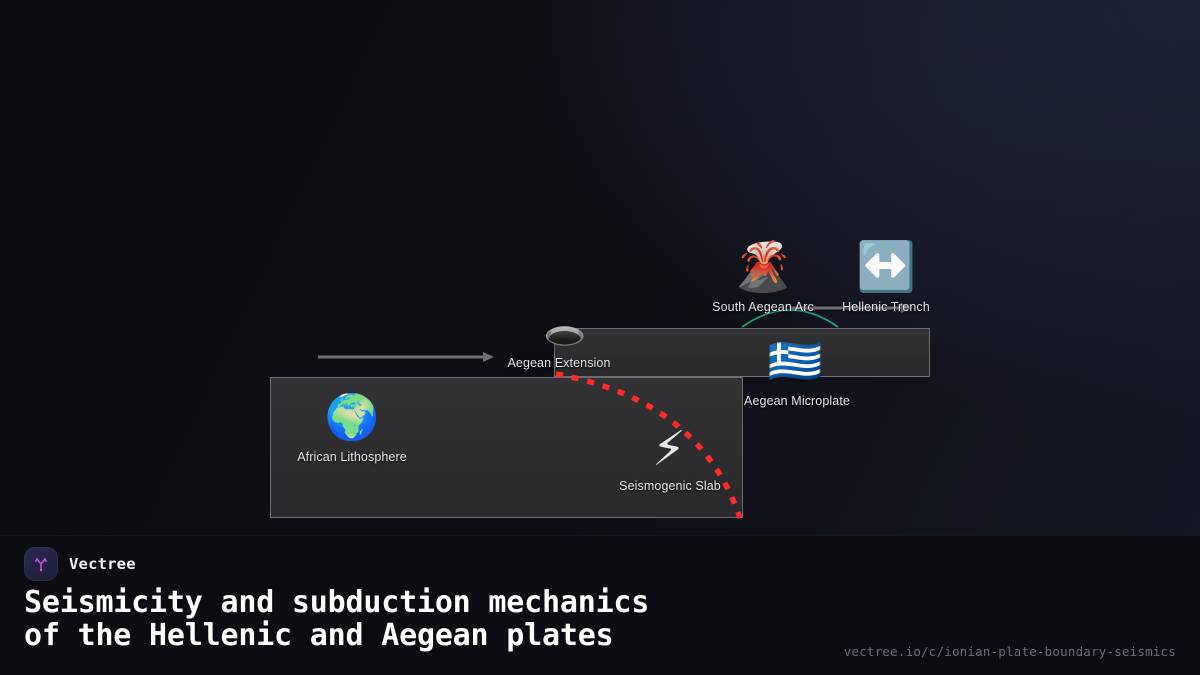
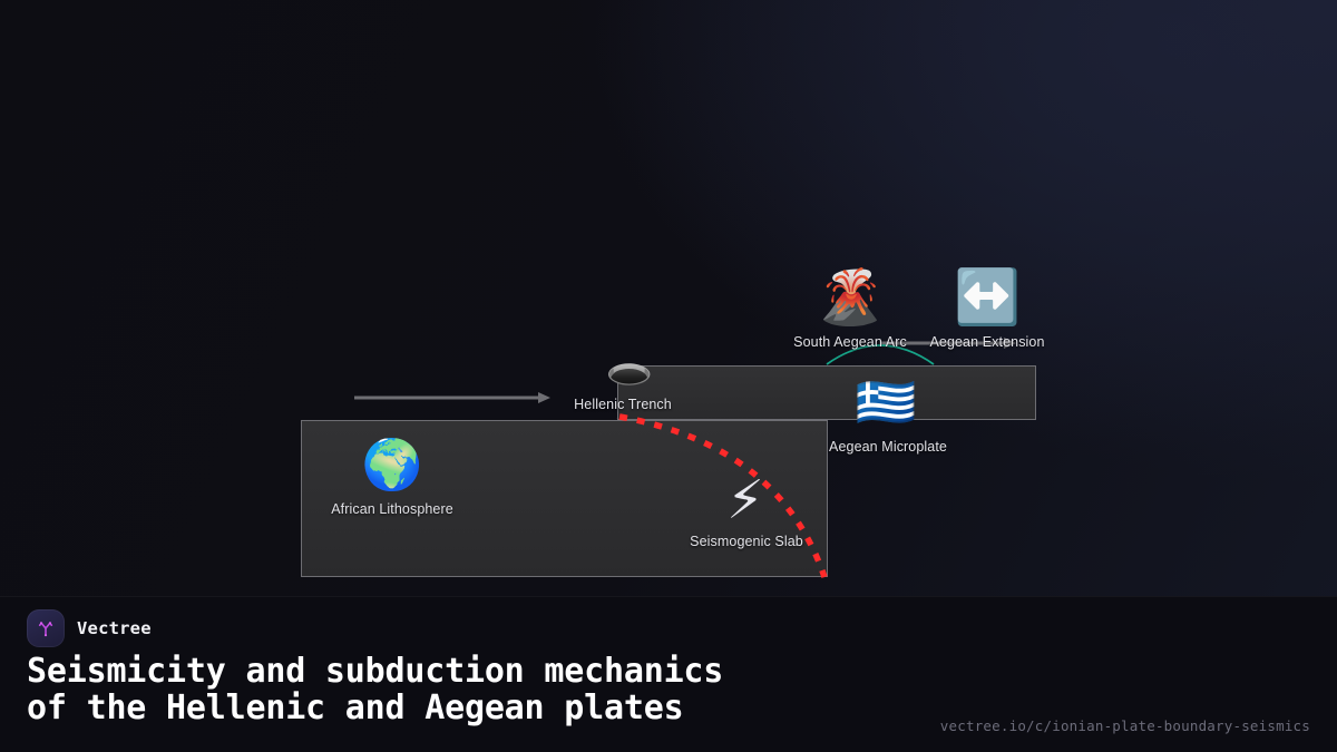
  🌍
  🇬🇷
  🕳️
  🌋
  ↔️
  ⚡
  African Lithosphere
  Aegean Microplate
- Aegean Extension
+ Hellenic Trench
  South Aegean Arc
- Hellenic Trench
+ Aegean Extension
  Seismogenic Slab
  Vectree
  Seismicity and subduction mechanics
  of the Hellenic and Aegean plates
  vectree.io/c/ionian-plate-boundary-seismics
